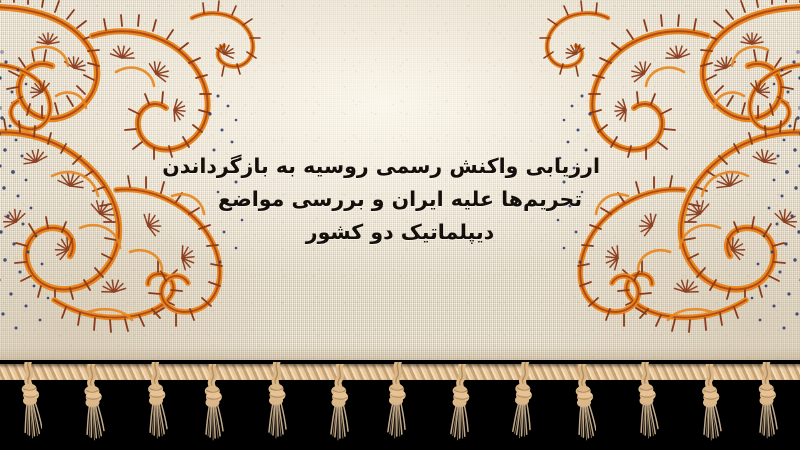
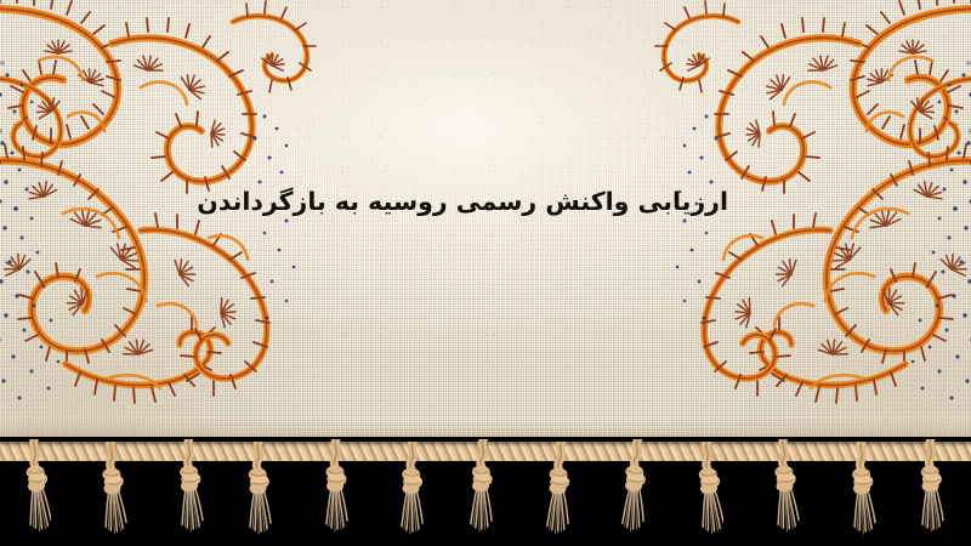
  ارزیابی واکنش رسمی روسیه به بازگرداندن
- تحریم‌ها علیه ایران و بررسی مواضع
- دیپلماتیک دو کشور
